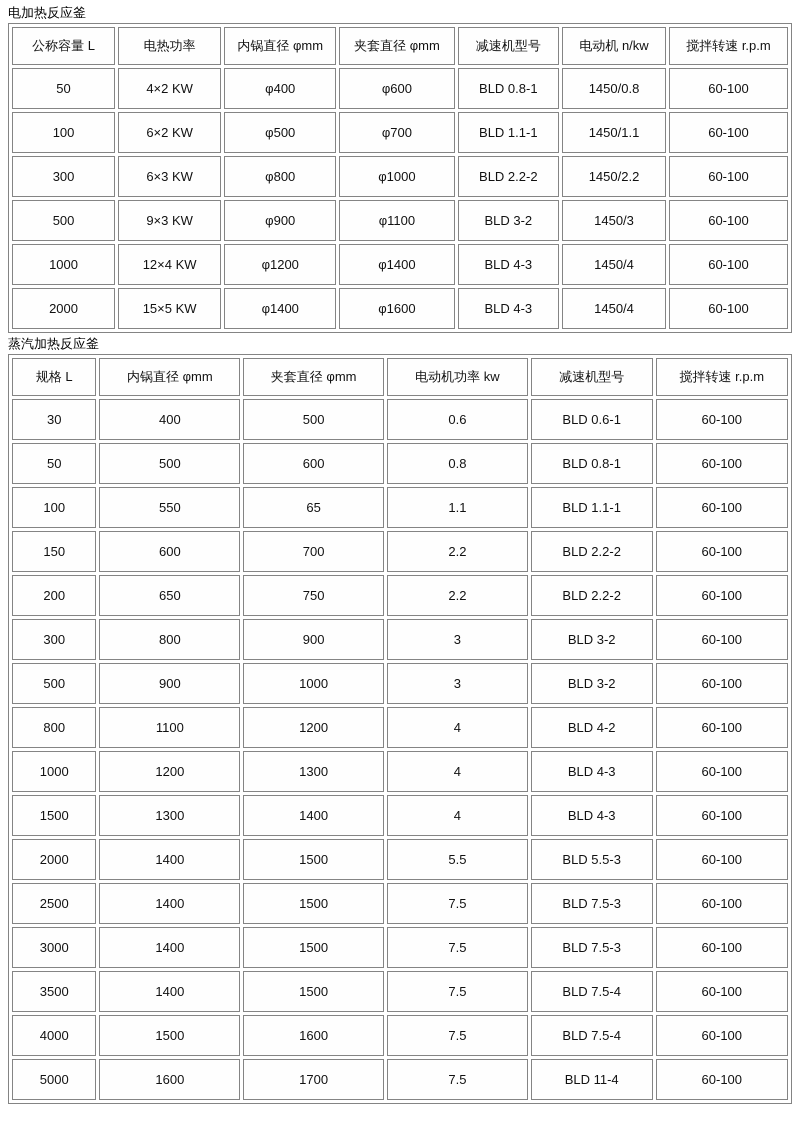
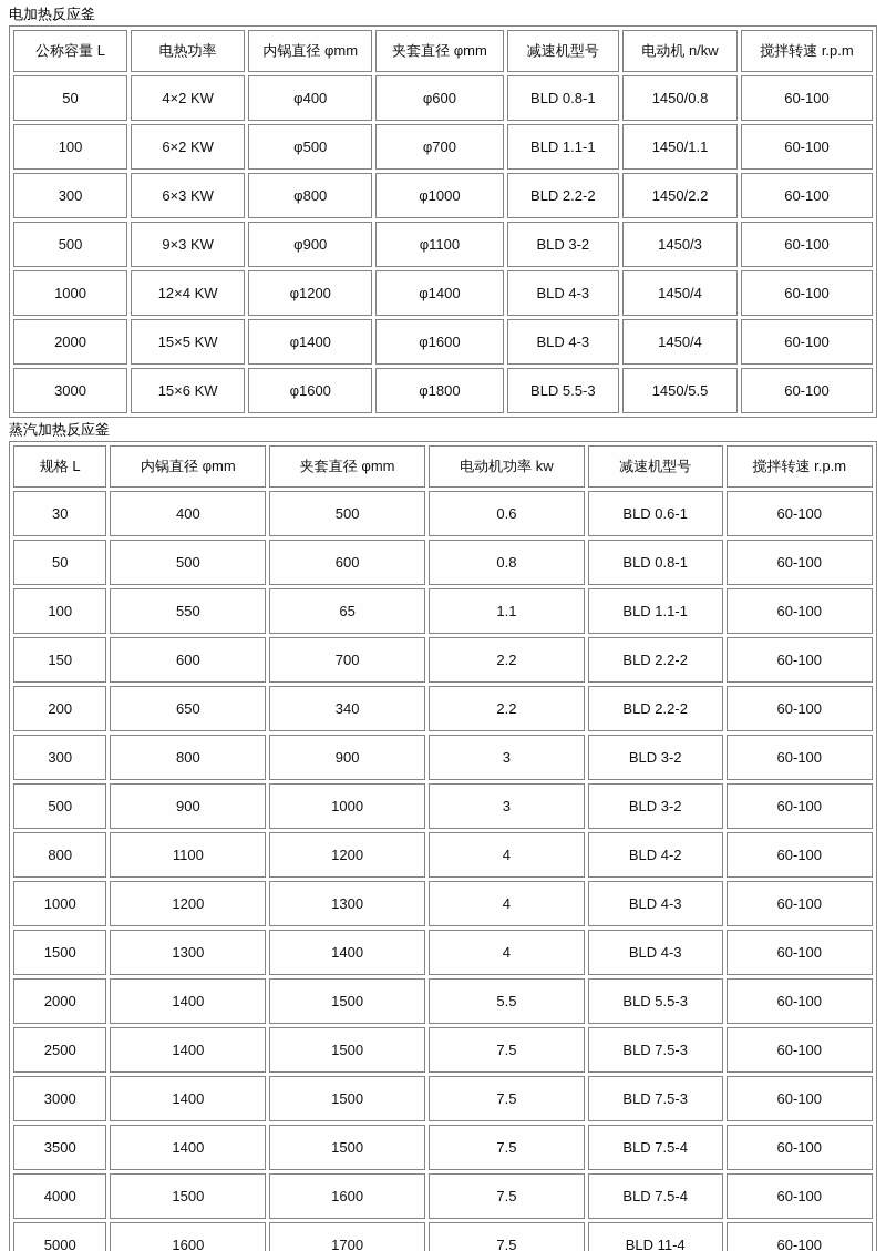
  电加热反应釜
  公称容量 L	电热功率	内锅直径 φmm	夹套直径 φmm	减速机型号	电动机 n/kw	搅拌转速 r.p.m
  50	4×2 KW	φ400	φ600	BLD 0.8-1	1450/0.8	60-100
  100	6×2 KW	φ500	φ700	BLD 1.1-1	1450/1.1	60-100
  300	6×3 KW	φ800	φ1000	BLD 2.2-2	1450/2.2	60-100
  500	9×3 KW	φ900	φ1100	BLD 3-2	1450/3	60-100
  1000	12×4 KW	φ1200	φ1400	BLD 4-3	1450/4	60-100
  2000	15×5 KW	φ1400	φ1600	BLD 4-3	1450/4	60-100
+ 3000	15×6 KW	φ1600	φ1800	BLD 5.5-3	1450/5.5	60-100
  蒸汽加热反应釜
  规格 L	内锅直径 φmm	夹套直径 φmm	电动机功率 kw	减速机型号	搅拌转速 r.p.m
  30	400	500	0.6	BLD 0.6-1	60-100
  50	500	600	0.8	BLD 0.8-1	60-100
  100	550	65	1.1	BLD 1.1-1	60-100
  150	600	700	2.2	BLD 2.2-2	60-100
- 200	650	750	2.2	BLD 2.2-2	60-100
+ 200	650	340	2.2	BLD 2.2-2	60-100
  300	800	900	3	BLD 3-2	60-100
  500	900	1000	3	BLD 3-2	60-100
  800	1100	1200	4	BLD 4-2	60-100
  1000	1200	1300	4	BLD 4-3	60-100
  1500	1300	1400	4	BLD 4-3	60-100
  2000	1400	1500	5.5	BLD 5.5-3	60-100
  2500	1400	1500	7.5	BLD 7.5-3	60-100
  3000	1400	1500	7.5	BLD 7.5-3	60-100
  3500	1400	1500	7.5	BLD 7.5-4	60-100
  4000	1500	1600	7.5	BLD 7.5-4	60-100
  5000	1600	1700	7.5	BLD 11-4	60-100
